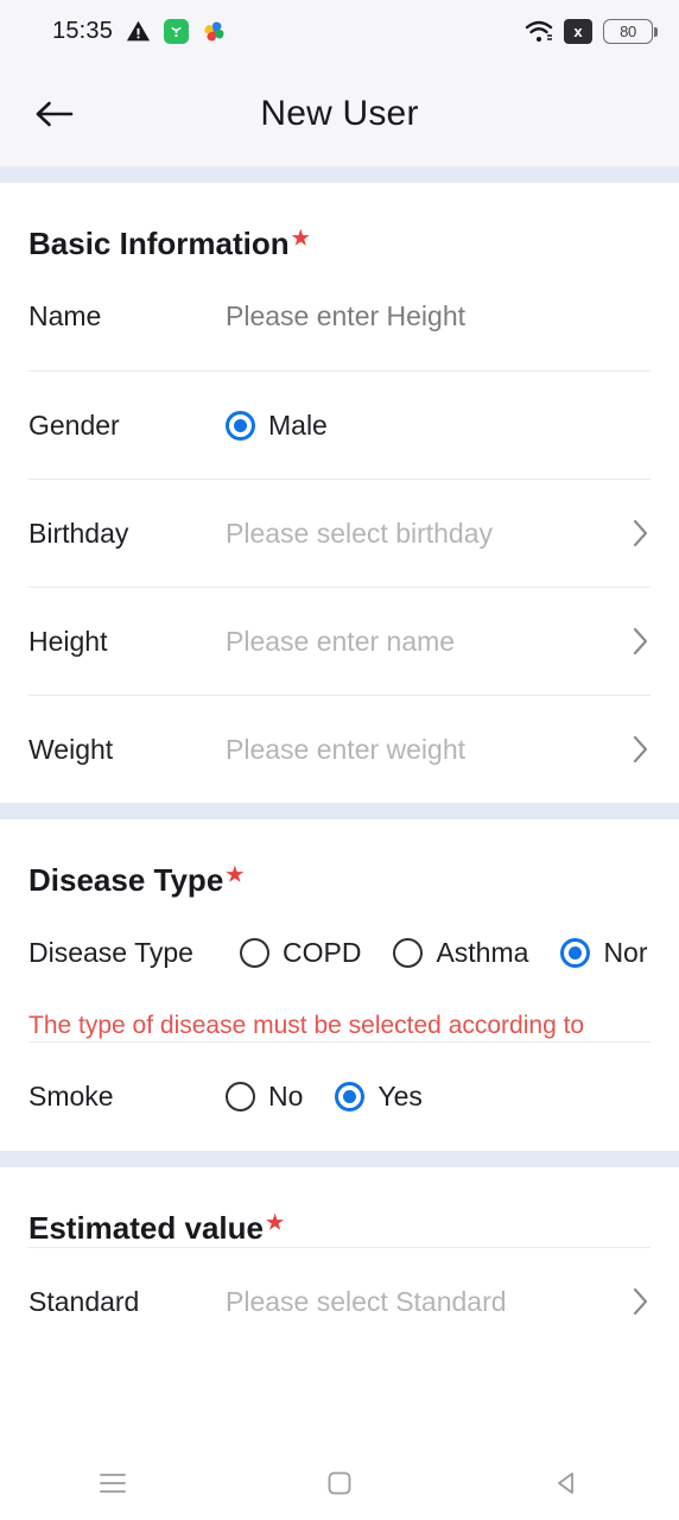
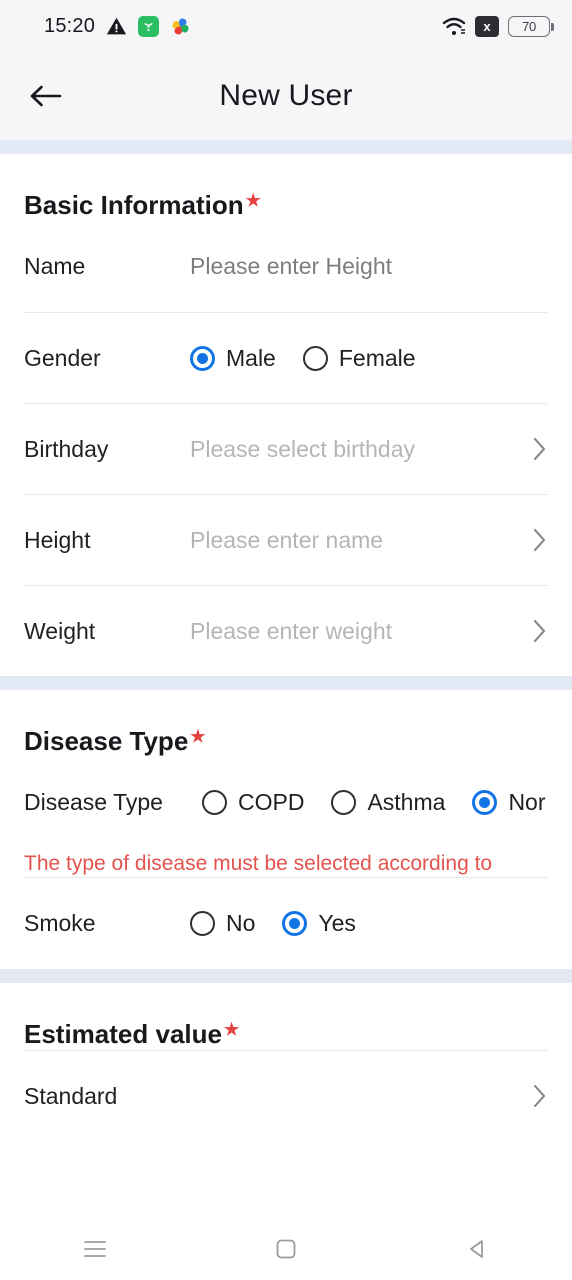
- 15:35
+ 15:20
  x
- 80
+ 70
  New User
  Basic Information
  ★
  Name
  Please enter Height
  Gender
  Male
+ Female
  Birthday
  Please select birthday
  Height
  Please enter name
  Weight
  Please enter weight
  Disease Type
  ★
  Disease Type
  COPD
  Asthma
  Nor
  Smoke
  No
  Yes
  Estimated value
  ★
  Standard
- Please select Standard
